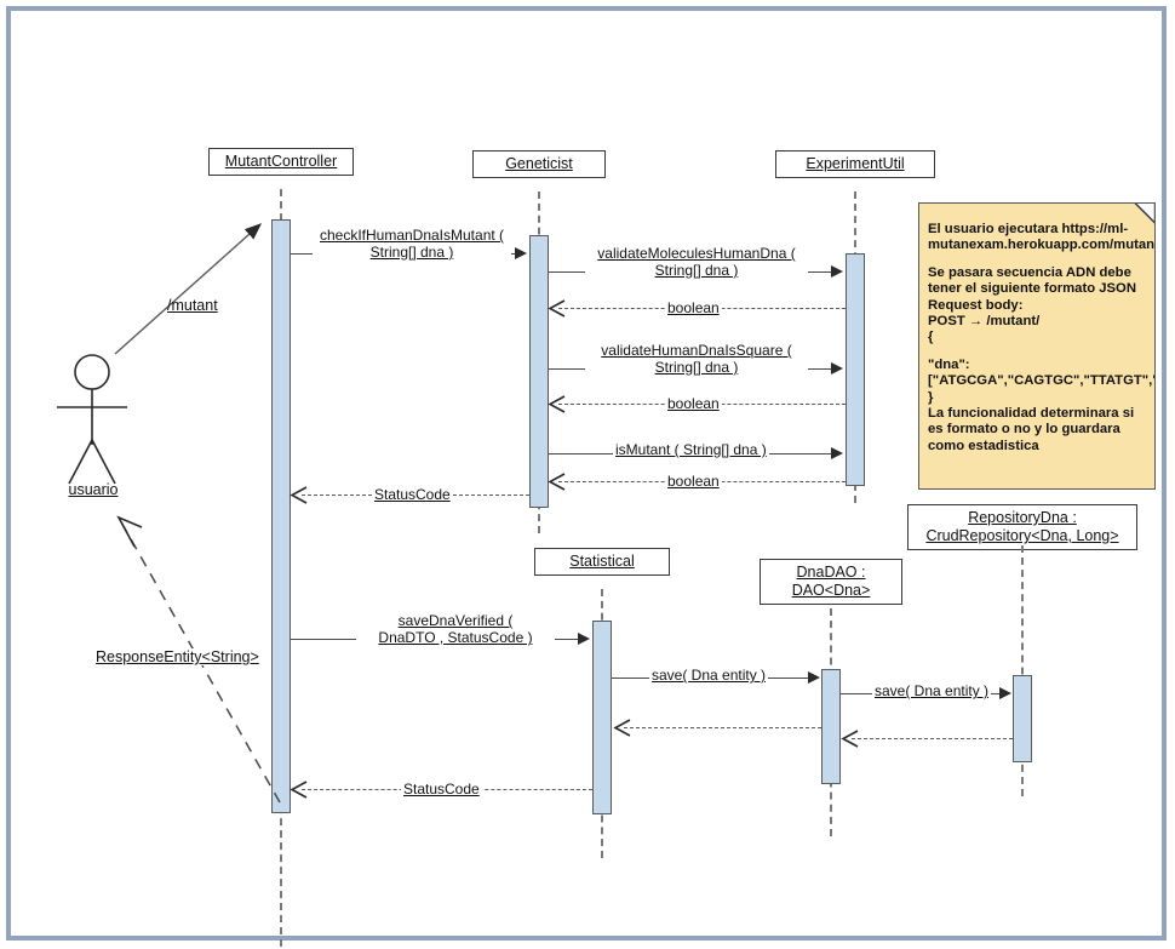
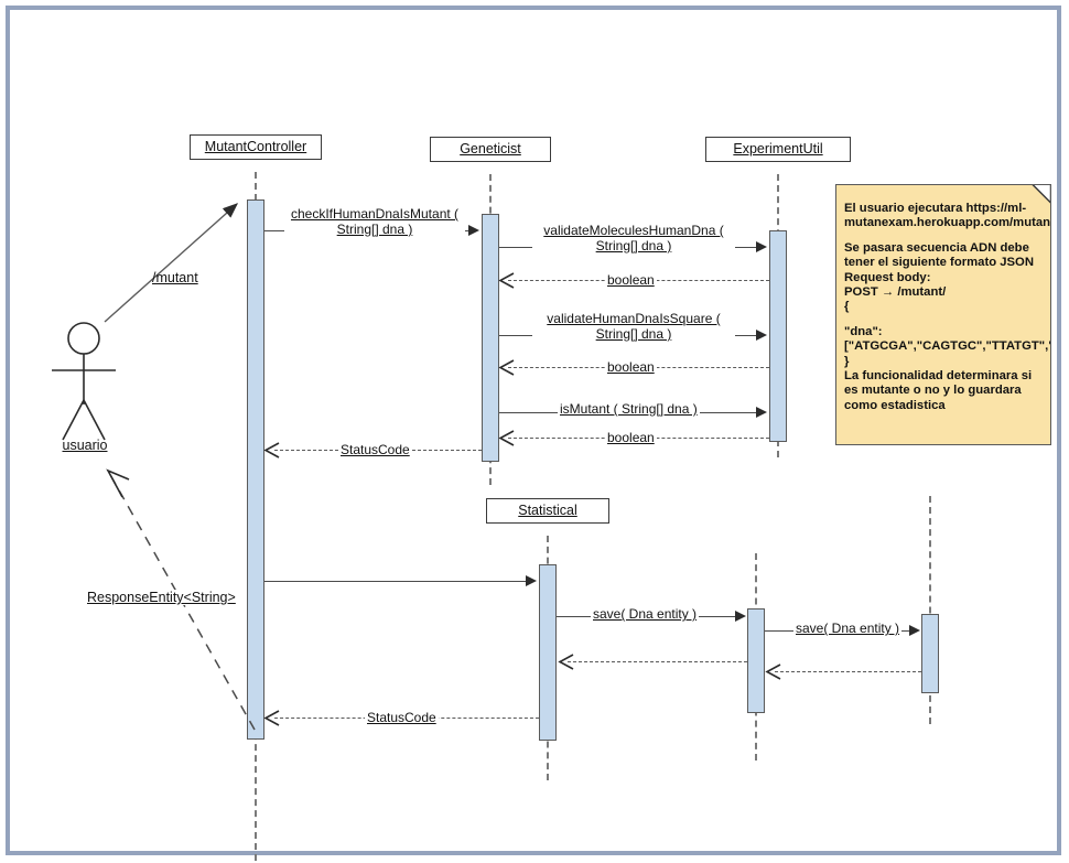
  MutantController
  Geneticist
  ExperimentUtil
  Statistical
- DnaDAO :
- DAO<Dna>
- RepositoryDna :
- CrudRepository<Dna, Long>
  usuario
  /mutant
  ResponseEntity<String>
  checkIfHumanDnaIsMutant (
  String[] dna )
  validateMoleculesHumanDna (
  String[] dna )
  boolean
  validateHumanDnaIsSquare (
  String[] dna )
  boolean
  isMutant ( String[] dna )
  boolean
  StatusCode
- saveDnaVerified (
- DnaDTO , StatusCode )
  save( Dna entity )
  save( Dna entity )
  StatusCode
  El usuario ejecutara https://ml-mutanexam.herokuapp.com/mutan
  Se pasara secuencia ADN debe tener el siguiente formato JSON
  Request body:
  POST → /mutant/
  {
  }
- La funcionalidad determinara si es formato o no y lo guardara como estadistica
+ La funcionalidad determinara si es mutante o no y lo guardara como estadistica
